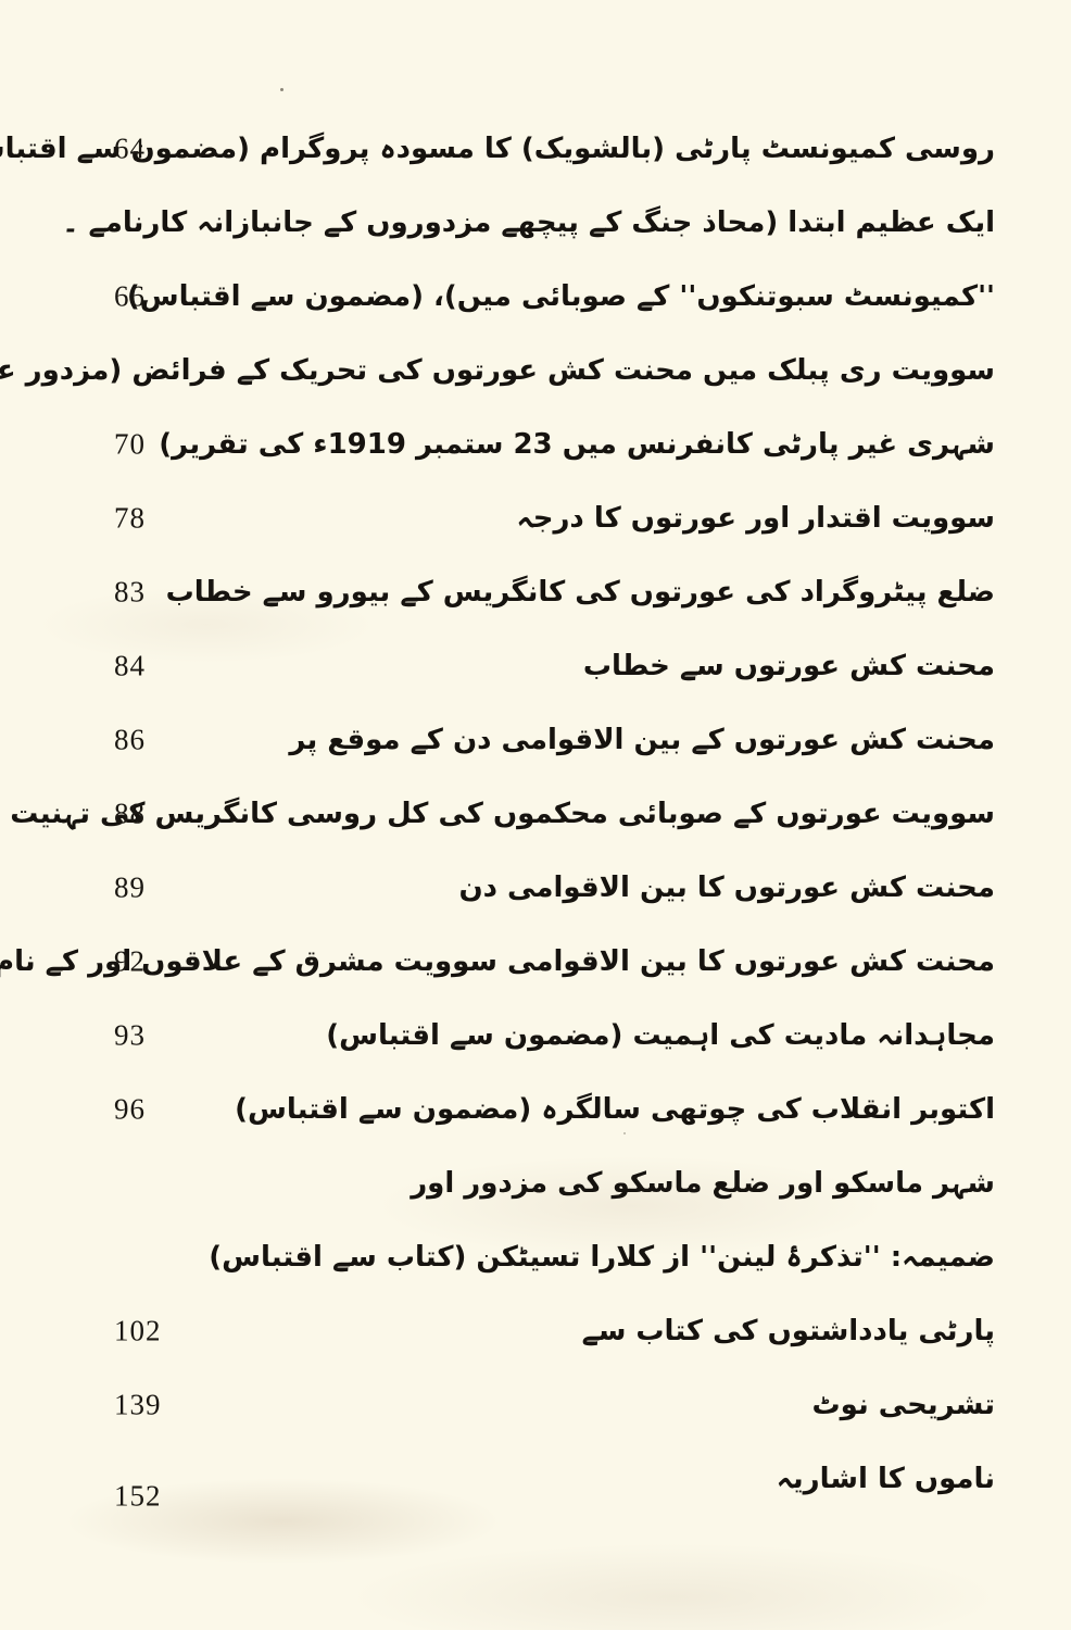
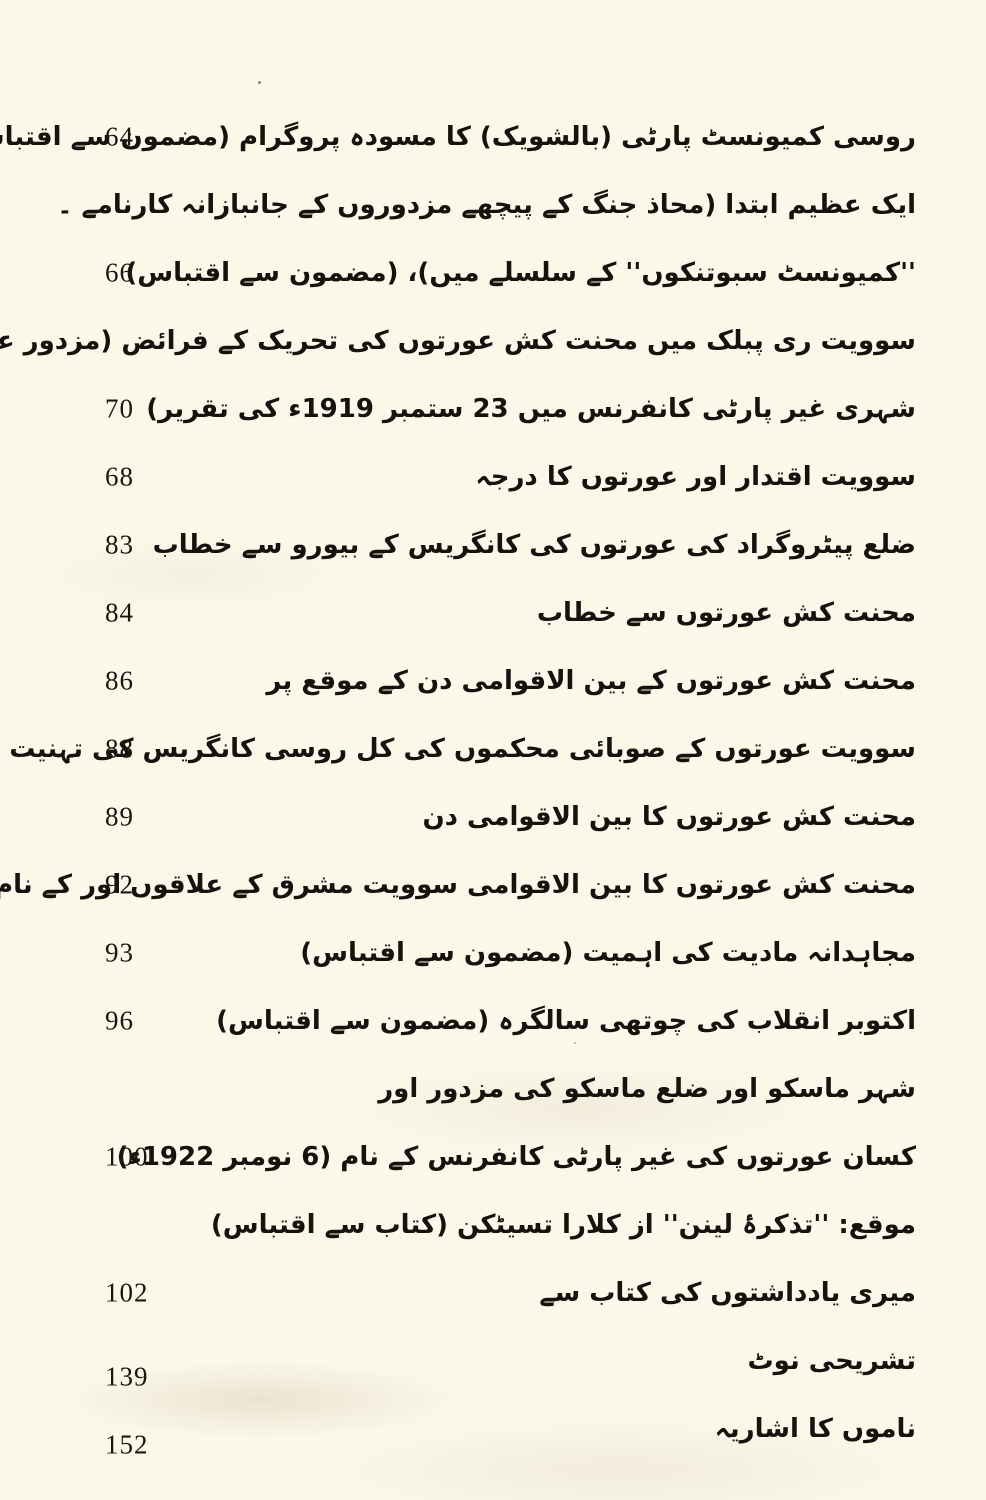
  64
  روسی کمیونسٹ پارٹی (بالشویک) کا مسودہ پروگرام (مضمون سے اقتبا
  ایک عظیم ابتدا (محاذ جنگ کے پیچھے مزدوروں کے جانبازانہ کارنامے ۔
  66
- ''کمیونسٹ سبوتنکوں'' کے صوبائی میں)، (مضمون سے اقتباس)
+ ''کمیونسٹ سبوتنکوں'' کے سلسلے میں)، (مضمون سے اقتباس)
  سوویت ری پبلک میں محنت کش عورتوں کی تحریک کے فرائض (مزدور ع
  70
  شہری غیر پارٹی کانفرنس میں 23 ستمبر 1919ء کی تقریر)
- 78
+ 68
  سوویت اقتدار اور عورتوں کا درجہ
  83
  ضلع پیٹروگراد کی عورتوں کی کانگریس کے بیورو سے خطاب
  84
  محنت کش عورتوں سے خطاب
  86
  محنت کش عورتوں کے بین الاقوامی دن کے موقع پر
  88
  سوویت عورتوں کے صوبائی محکموں کی کل روسی کانگریس کی تہنیت
  89
  محنت کش عورتوں کا بین الاقوامی دن
  92
  محنت کش عورتوں کا بین الاقوامی سوویت مشرق کے علاقوں اور کے نام
  93
  مجاہدانہ مادیت کی اہمیت (مضمون سے اقتباس)
  96
  اکتوبر انقلاب کی چوتھی سالگرہ (مضمون سے اقتباس)
  شہر ماسکو اور ضلع ماسکو کی مزدور اور
+ 100
+ کسان عورتوں کی غیر پارٹی کانفرنس کے نام (6 نومبر 1922ء)
- ضمیمہ: ''تذکرۂ لینن'' از کلارا تسیٹکن (کتاب سے اقتباس)
+ موقع: ''تذکرۂ لینن'' از کلارا تسیٹکن (کتاب سے اقتباس)
  102
- پارٹی یادداشتوں کی کتاب سے
+ میری یادداشتوں کی کتاب سے
  139
  تشریحی نوٹ
  152
  ناموں کا اشاریہ
